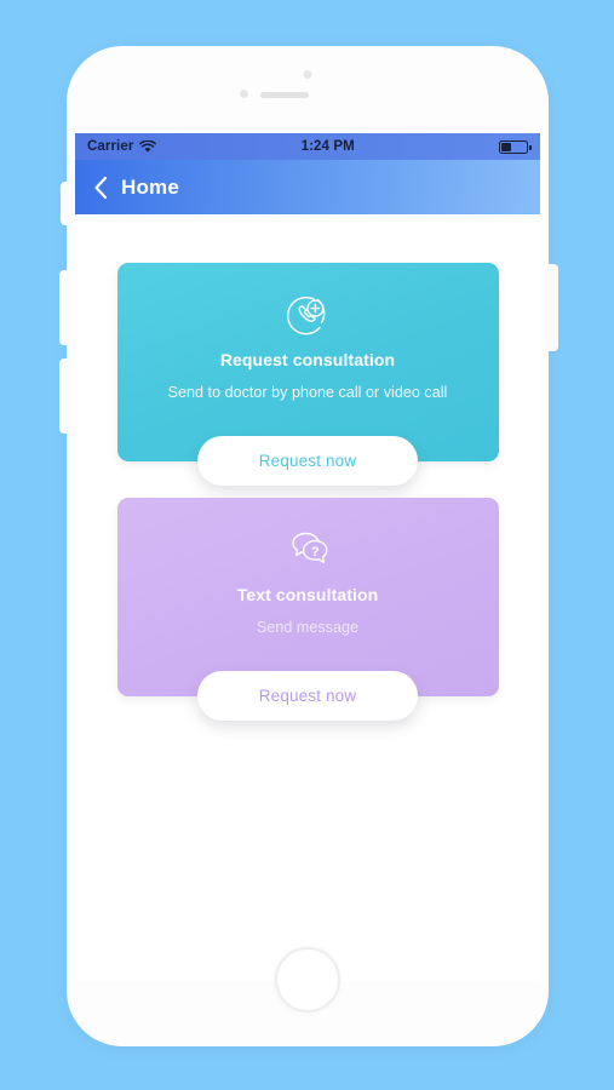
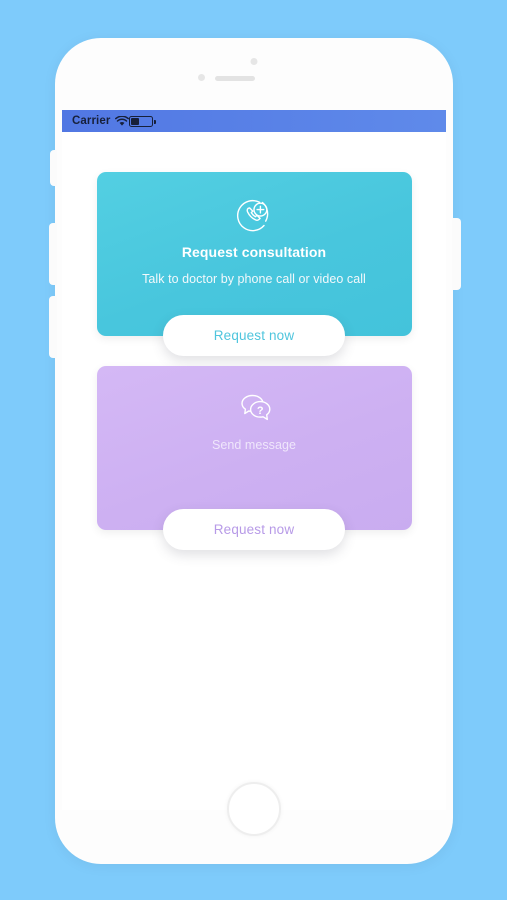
  Carrier
- 1:24 PM
- Home
  Request consultation
- Send to doctor by phone call or video call
+ Talk to doctor by phone call or video call
  Request now
  ?
- Text consultation
  Send message
  Request now
